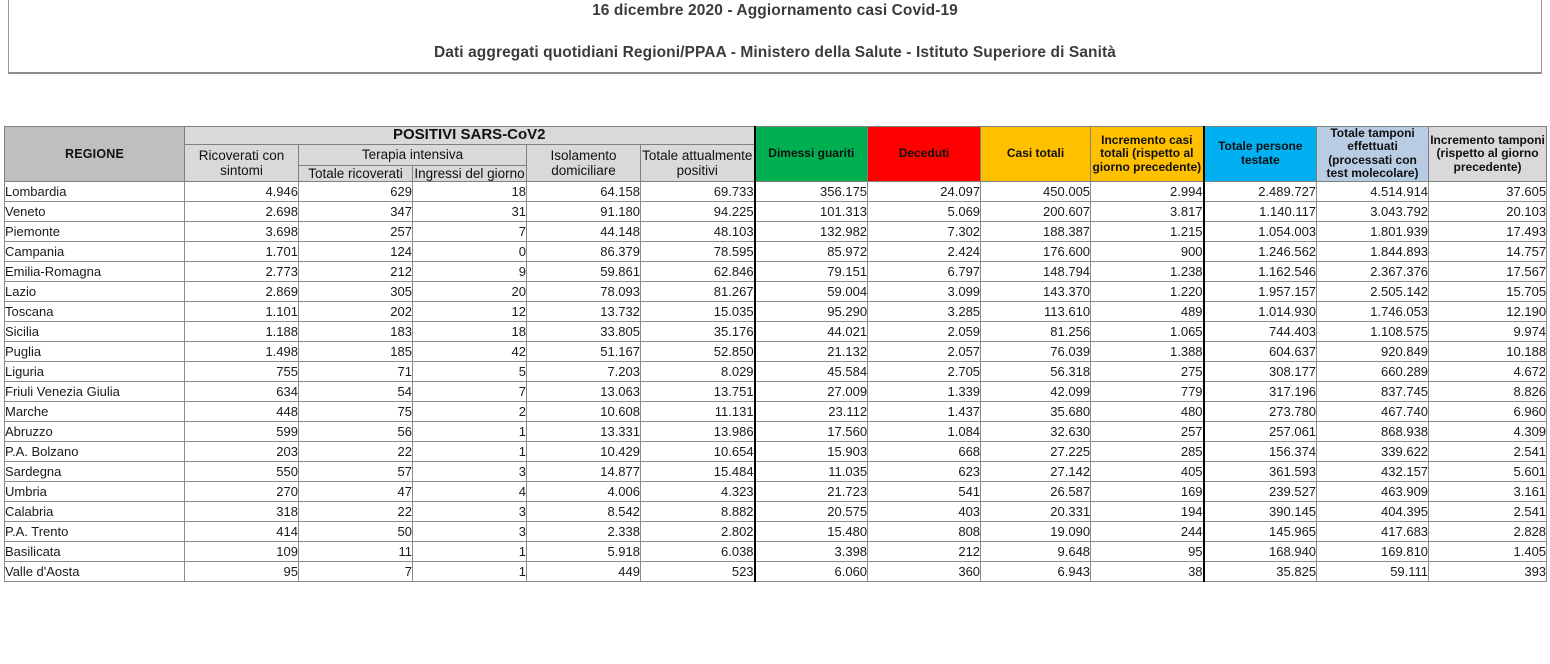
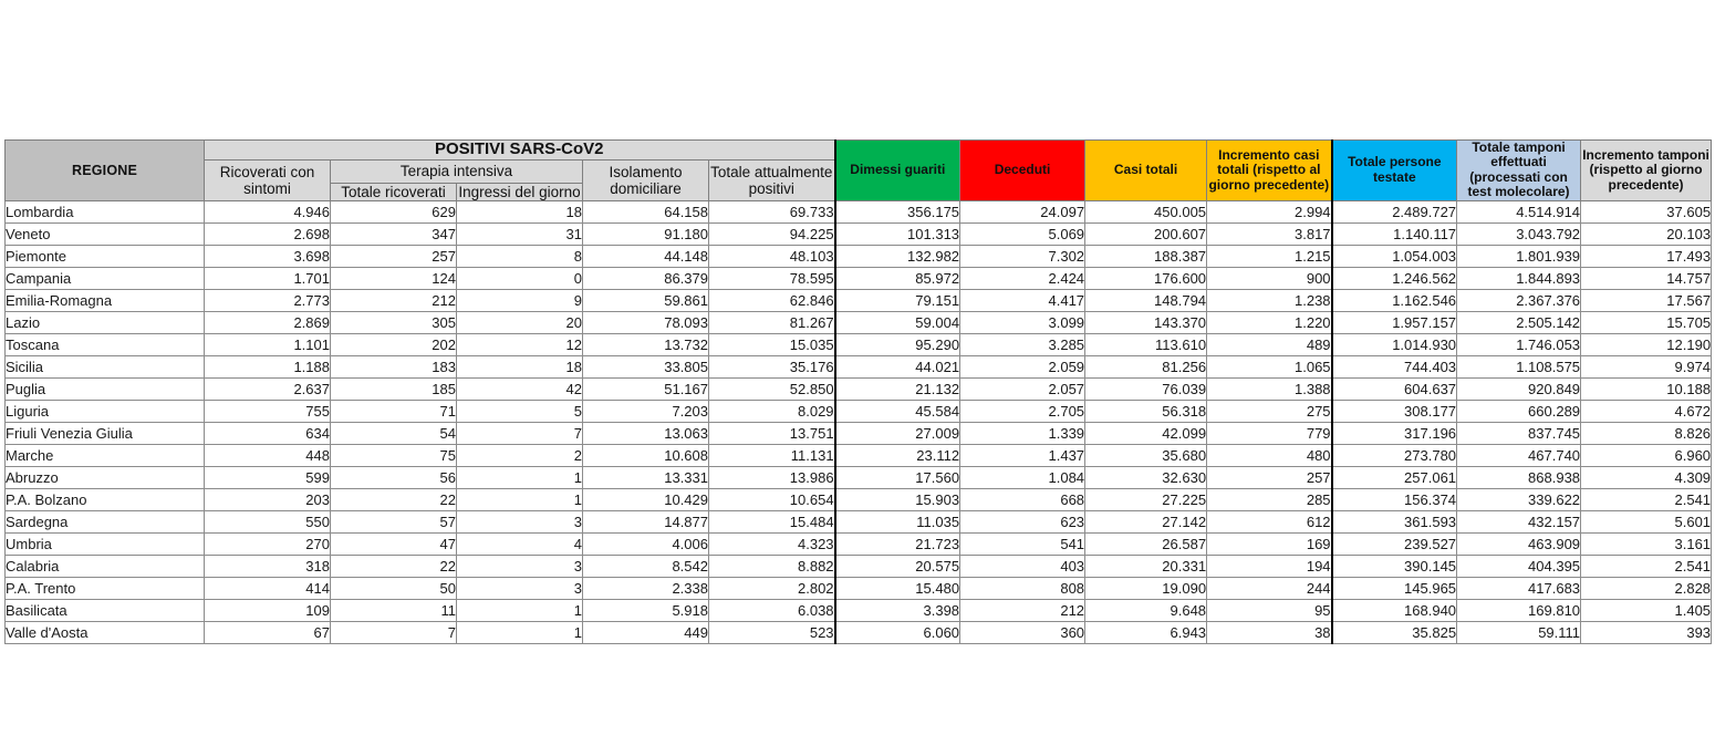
- 16 dicembre 2020 - Aggiornamento casi Covid-19
- Dati aggregati quotidiani Regioni/PPAA - Ministero della Salute - Istituto Superiore di Sanità
  REGIONE	POSITIVI SARS-CoV2	Dimessi guariti	Deceduti	Casi totali	Incremento casi totali (rispetto al giorno precedente)	Totale persone testate	Totale tamponi effettuati (processati con test molecolare)	Incremento tamponi (rispetto al giorno precedente)
  Ricoverati con sintomi	Terapia intensiva	Isolamento domiciliare	Totale attualmente positivi
  Totale ricoverati	Ingressi del giorno
  Lombardia	4.946	629	18	64.158	69.733	356.175	24.097	450.005	2.994	2.489.727	4.514.914	37.605
  Veneto	2.698	347	31	91.180	94.225	101.313	5.069	200.607	3.817	1.140.117	3.043.792	20.103
- Piemonte	3.698	257	7	44.148	48.103	132.982	7.302	188.387	1.215	1.054.003	1.801.939	17.493
+ Piemonte	3.698	257	8	44.148	48.103	132.982	7.302	188.387	1.215	1.054.003	1.801.939	17.493
  Campania	1.701	124	0	86.379	78.595	85.972	2.424	176.600	900	1.246.562	1.844.893	14.757
- Emilia-Romagna	2.773	212	9	59.861	62.846	79.151	6.797	148.794	1.238	1.162.546	2.367.376	17.567
+ Emilia-Romagna	2.773	212	9	59.861	62.846	79.151	4.417	148.794	1.238	1.162.546	2.367.376	17.567
  Lazio	2.869	305	20	78.093	81.267	59.004	3.099	143.370	1.220	1.957.157	2.505.142	15.705
  Toscana	1.101	202	12	13.732	15.035	95.290	3.285	113.610	489	1.014.930	1.746.053	12.190
  Sicilia	1.188	183	18	33.805	35.176	44.021	2.059	81.256	1.065	744.403	1.108.575	9.974
- Puglia	1.498	185	42	51.167	52.850	21.132	2.057	76.039	1.388	604.637	920.849	10.188
+ Puglia	2.637	185	42	51.167	52.850	21.132	2.057	76.039	1.388	604.637	920.849	10.188
  Liguria	755	71	5	7.203	8.029	45.584	2.705	56.318	275	308.177	660.289	4.672
  Friuli Venezia Giulia	634	54	7	13.063	13.751	27.009	1.339	42.099	779	317.196	837.745	8.826
  Marche	448	75	2	10.608	11.131	23.112	1.437	35.680	480	273.780	467.740	6.960
  Abruzzo	599	56	1	13.331	13.986	17.560	1.084	32.630	257	257.061	868.938	4.309
  P.A. Bolzano	203	22	1	10.429	10.654	15.903	668	27.225	285	156.374	339.622	2.541
- Sardegna	550	57	3	14.877	15.484	11.035	623	27.142	405	361.593	432.157	5.601
+ Sardegna	550	57	3	14.877	15.484	11.035	623	27.142	612	361.593	432.157	5.601
  Umbria	270	47	4	4.006	4.323	21.723	541	26.587	169	239.527	463.909	3.161
  Calabria	318	22	3	8.542	8.882	20.575	403	20.331	194	390.145	404.395	2.541
  P.A. Trento	414	50	3	2.338	2.802	15.480	808	19.090	244	145.965	417.683	2.828
  Basilicata	109	11	1	5.918	6.038	3.398	212	9.648	95	168.940	169.810	1.405
- Valle d'Aosta	95	7	1	449	523	6.060	360	6.943	38	35.825	59.111	393
+ Valle d'Aosta	67	7	1	449	523	6.060	360	6.943	38	35.825	59.111	393
